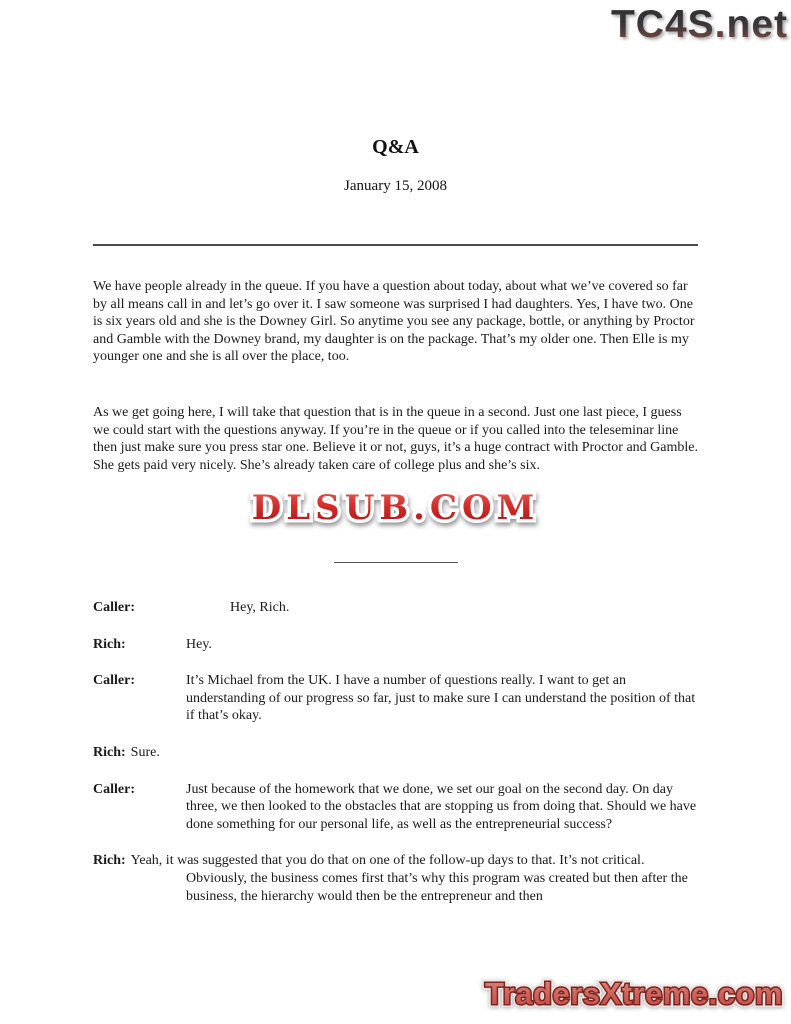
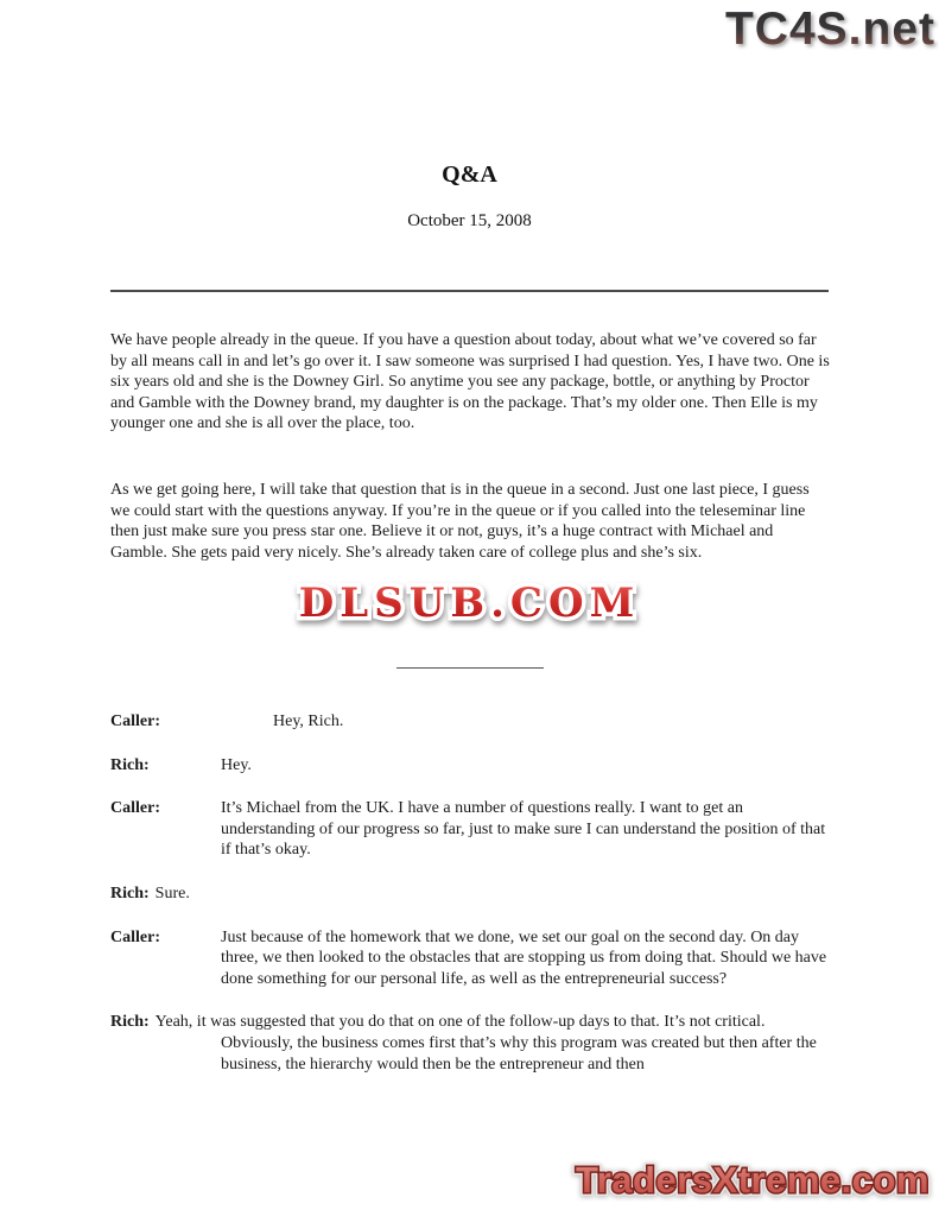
  TC4S.net
  Q&A
- January 15, 2008
+ October 15, 2008
- We have people already in the queue. If you have a question about today, about what we’ve covered so far by all means call in and let’s go over it. I saw someone was surprised I had daughters. Yes, I have two. One is six years old and she is the Downey Girl. So anytime you see any package, bottle, or anything by Proctor and Gamble with the Downey brand, my daughter is on the package. That’s my older one. Then Elle is my younger one and she is all over the place, too.
+ We have people already in the queue. If you have a question about today, about what we’ve covered so far by all means call in and let’s go over it. I saw someone was surprised I had question. Yes, I have two. One is six years old and she is the Downey Girl. So anytime you see any package, bottle, or anything by Proctor and Gamble with the Downey brand, my daughter is on the package. That’s my older one. Then Elle is my younger one and she is all over the place, too.
- As we get going here, I will take that question that is in the queue in a second. Just one last piece, I guess we could start with the questions anyway. If you’re in the queue or if you called into the teleseminar line then just make sure you press star one. Believe it or not, guys, it’s a huge contract with Proctor and Gamble. She gets paid very nicely. She’s already taken care of college plus and she’s six.
+ As we get going here, I will take that question that is in the queue in a second. Just one last piece, I guess we could start with the questions anyway. If you’re in the queue or if you called into the teleseminar line then just make sure you press star one. Believe it or not, guys, it’s a huge contract with Michael and Gamble. She gets paid very nicely. She’s already taken care of college plus and she’s six.
  DLSUB.COM
  Caller:
  Hey, Rich.
  Rich:
  Hey.
  Caller:
  It’s Michael from the UK. I have a number of questions really. I want to get an understanding of our progress so far, just to make sure I can understand the position of that if that’s okay.
  Rich: Sure.
  Caller:
  Just because of the homework that we done, we set our goal on the second day. On day three, we then looked to the obstacles that are stopping us from doing that. Should we have done something for our personal life, as well as the entrepreneurial success?
  Rich: Yeah, it was suggested that you do that on one of the follow-up days to that. It’s not critical. Obviously, the business comes first that’s why this program was created but then after the business, the hierarchy would then be the entrepreneur and then
  TradersXtreme.com
